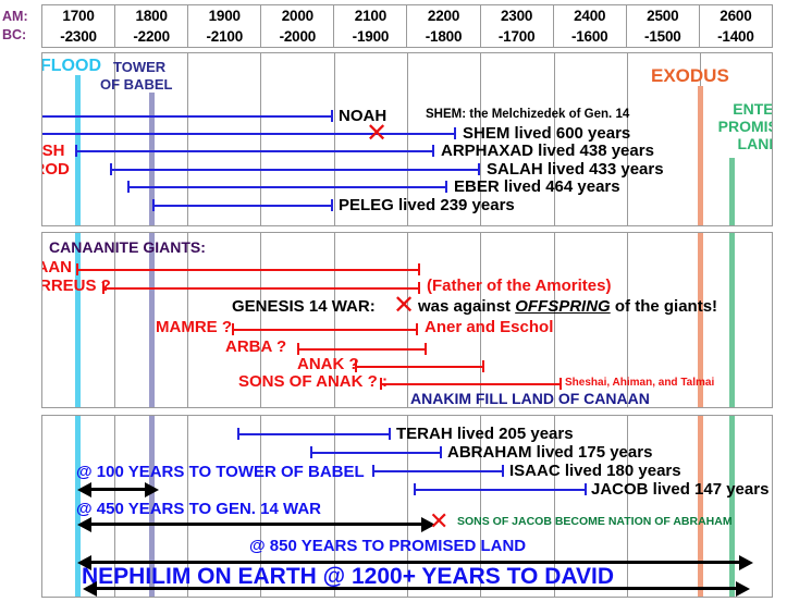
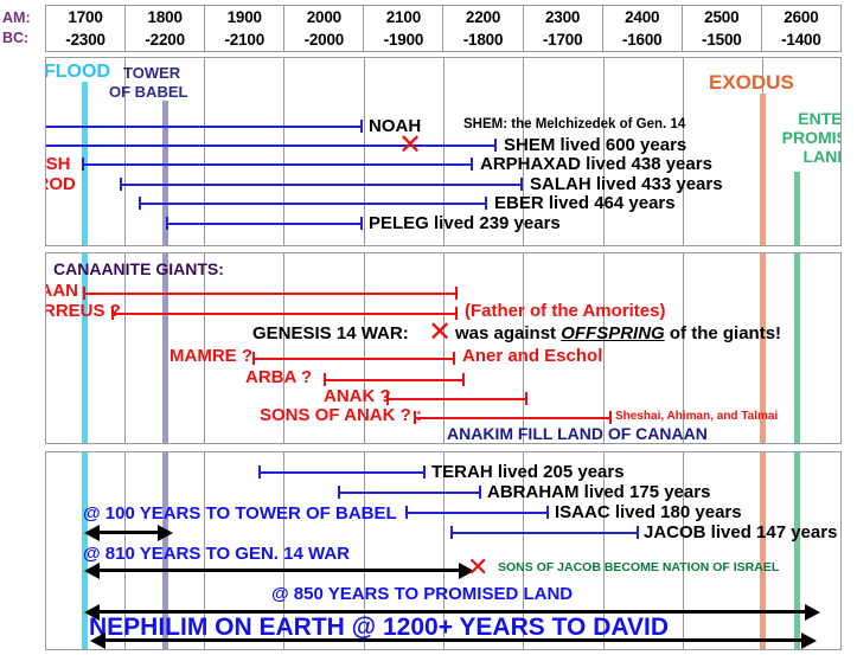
  AM:
  BC:
  1700
  -2300
  1800
  -2200
  1900
  -2100
  2000
  -2000
  2100
  -1900
  2200
  -1800
  2300
  -1700
  2400
  -1600
  2500
  -1500
  2600
  -1400
  FLOOD
  TOWER
  OF BABEL
  EXODUS
  ENTE
  LAN
  NOAH
  SHEM: the Melchizedek of Gen. 14
  ✕
  SHEM lived 600 years
  ARPHAXAD lived 438 years
  SALAH lived 433 years
  EBER lived 464 years
  PELEG lived 239 years
  CANAANITE GIANTS:
  (Father of the Amorites)
  GENESIS 14 WAR:
  ✕
  was against OFFSPRING of the giants!
  MAMRE ?
  Aner and Eschol
  ARBA ?
  ANAK
  SONS OF ANAK ? :
  Sheshai, Ahiman, and Talmai
  ANAKIM FILL LAND OF CANAAN
  TERAH lived 205 years
  ABRAHAM lived 175 years
  ISAAC lived 180 years
  JACOB lived 147 years
  @ 100 YEARS TO TOWER OF BABEL
- @ 450 YEARS TO GEN. 14 WAR
+ @ 810 YEARS TO GEN. 14 WAR
  ✕
- SONS OF JACOB BECOME NATION OF ABRAHAM
+ SONS OF JACOB BECOME NATION OF ISRAEL
  @ 850 YEARS TO PROMISED LAND
  NEPHILIM ON EARTH @ 1200+ YEARS TO DAVID
